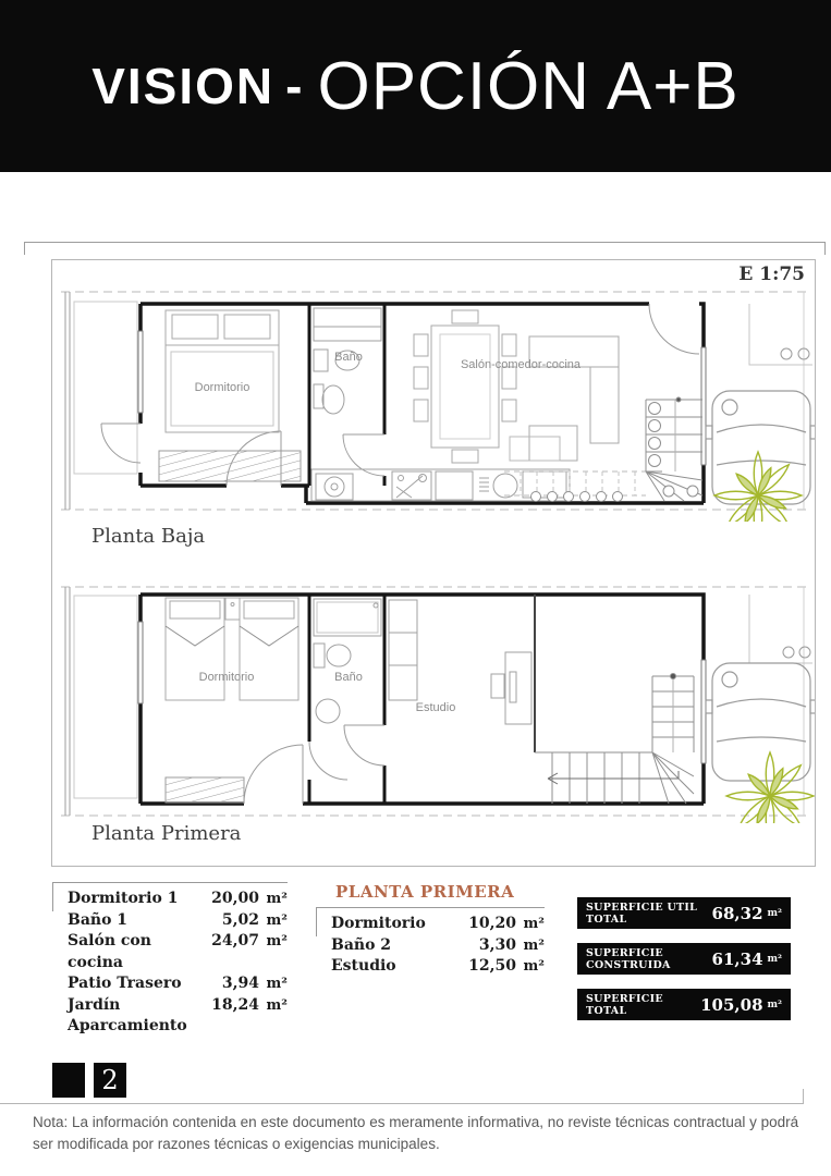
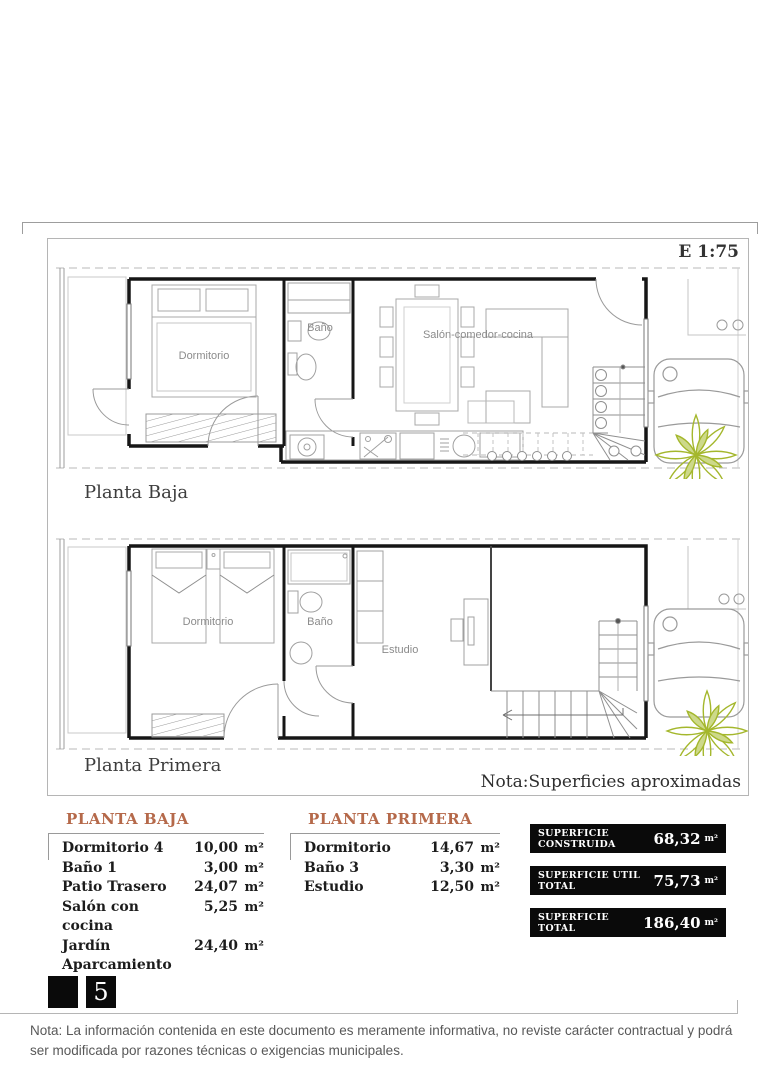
- VISION
- -
- OPCIÓN A+B
  E 1:75
  Dormitorio
  Baño
  Salón-comedor-cocina
  Planta Baja
  Dormitorio
  Baño
  Estudio
  Planta Primera
+ Nota:Superficies aproximadas
+ PLANTA BAJA
- Dormitorio 1
+ Dormitorio 4
- 20,00
+ 10,00
  m²
  Baño 1
- 5,02
+ 3,00
  m²
- Salón con cocina
+ Patio Trasero
  24,07
  m²
- Patio Trasero
+ Salón con cocina
- 3,94
+ 5,25
  m²
  Jardín Aparcamiento
- 18,24
+ 24,40
  m²
  PLANTA PRIMERA
  Dormitorio
- 10,20
+ 14,67
  m²
- Baño 2
+ Baño 3
  3,30
  m²
  Estudio
  12,50
  m²
- SUPERFICIE UTIL TOTAL
+ SUPERFICIE CONSTRUIDA
  68,32
  m²
- SUPERFICIE CONSTRUIDA
+ SUPERFICIE UTIL TOTAL
- 61,34
+ 75,73
  m²
  SUPERFICIE TOTAL
- 105,08
+ 186,40
  m²
- 2
+ 5
- Nota: La información contenida en este documento es meramente informativa, no reviste técnicas contractual y podrá ser modificada por razones técnicas o exigencias municipales.
+ Nota: La información contenida en este documento es meramente informativa, no reviste carácter contractual y podrá ser modificada por razones técnicas o exigencias municipales.
